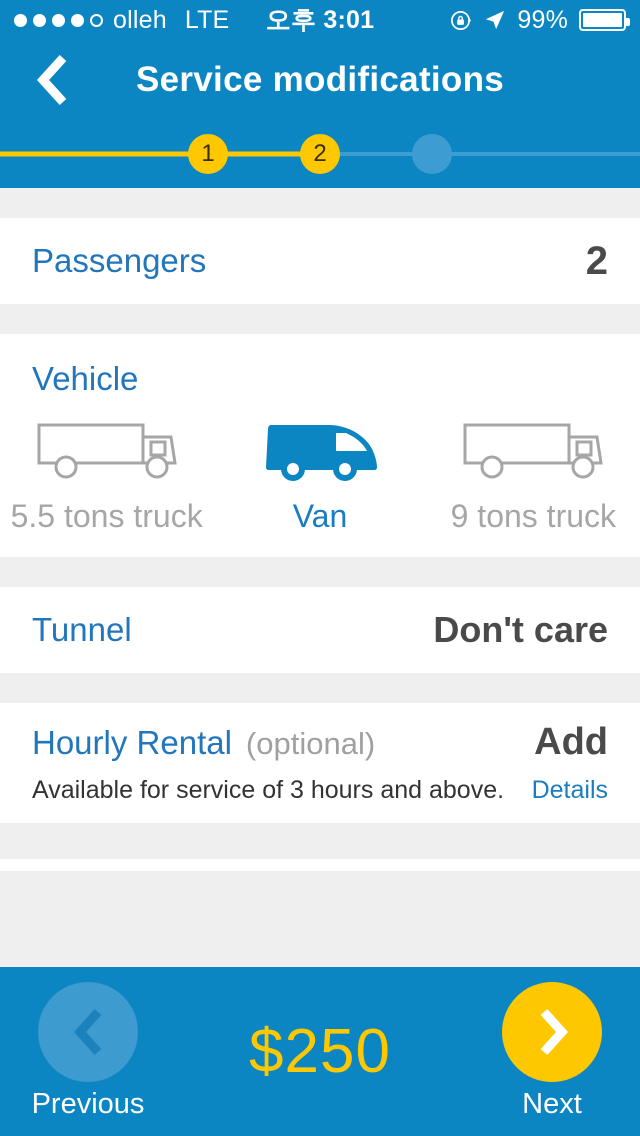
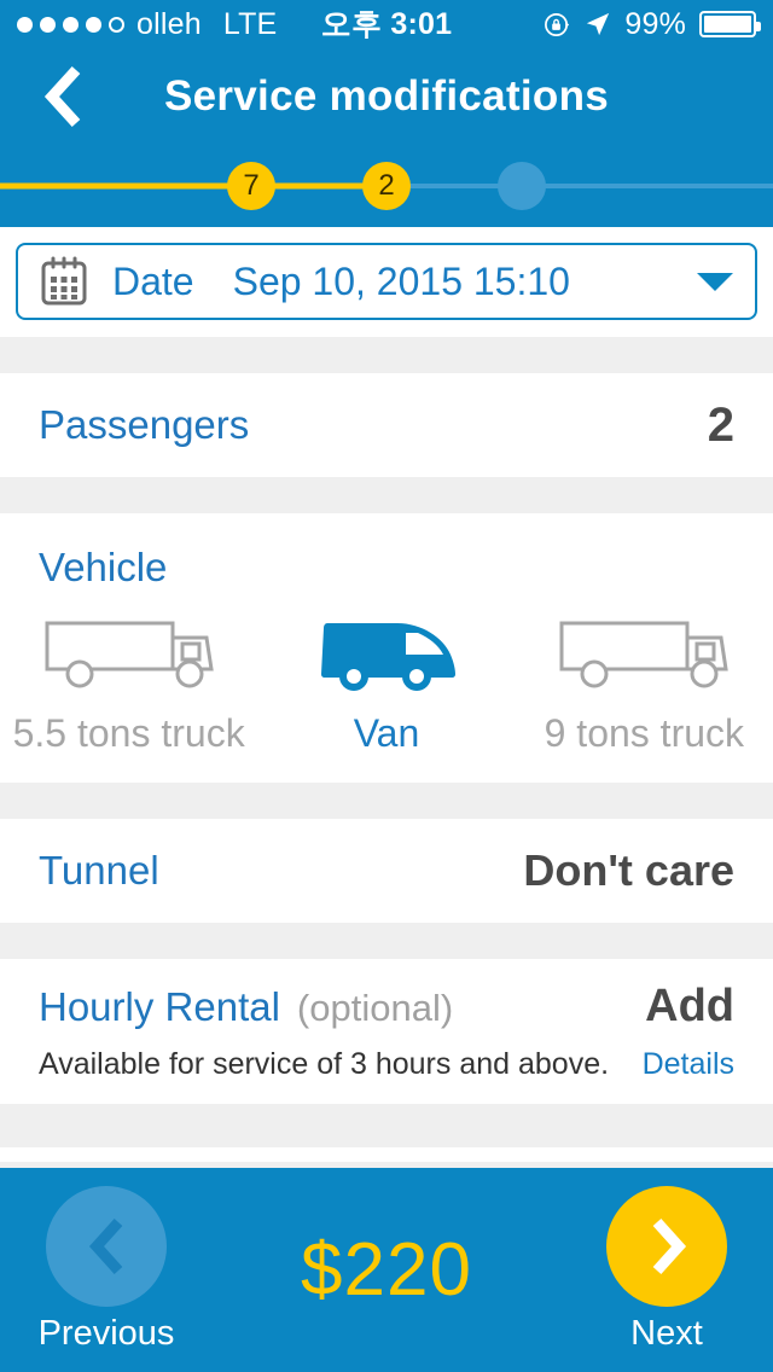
  olleh
  LTE
  오후 3:01
  99%
  Service modifications
- 1
+ 7
  2
+ Date
+ Sep 10, 2015 15:10
  Passengers
  2
  Vehicle
  5.5 tons truck
  Van
  9 tons truck
  Tunnel
  Don't care
  Hourly Rental
  (optional)
  Add
  Available for service of 3 hours and above.
  Details
  Previous
- $250
+ $220
  Next
